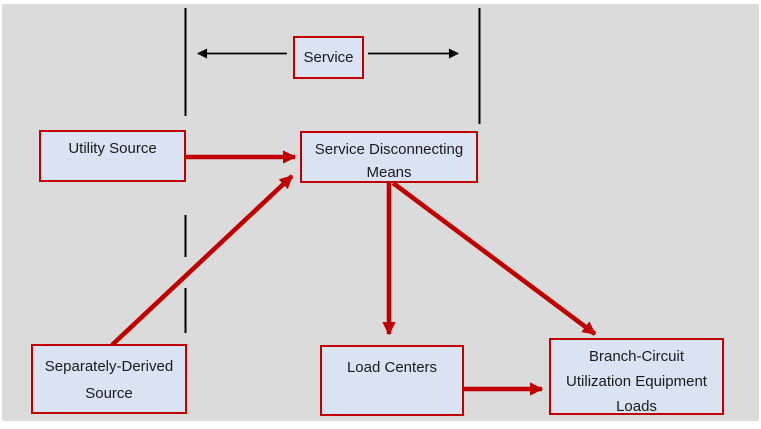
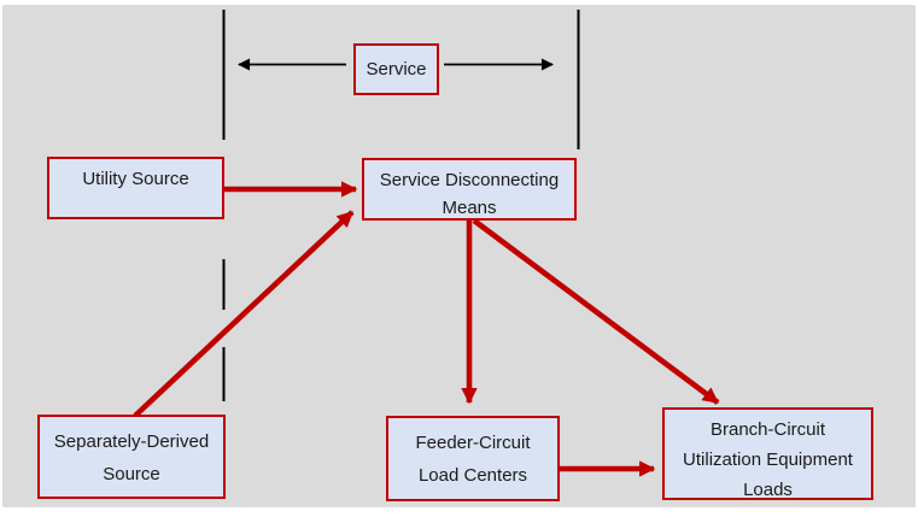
  Service
  Utility Source
  Service Disconnecting
  Means
  Separately-Derived
  Source
+ Feeder-Circuit
  Load Centers
  Branch-Circuit
  Utilization Equipment
  Loads
